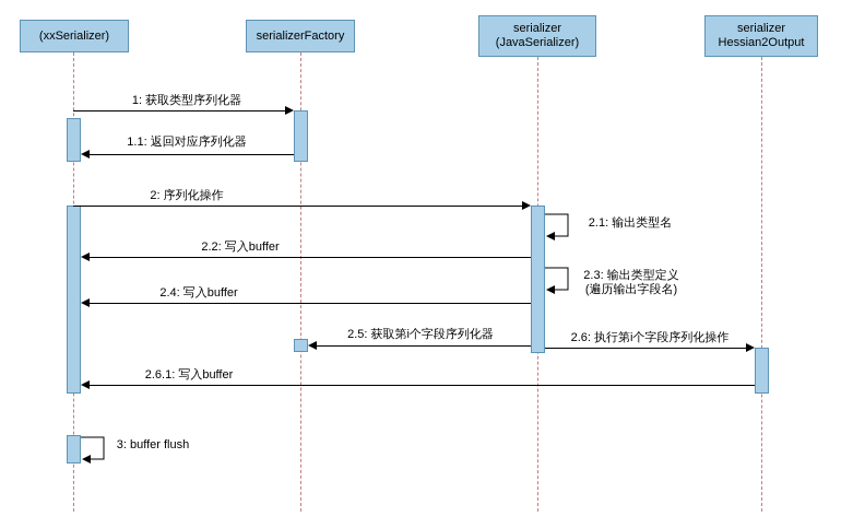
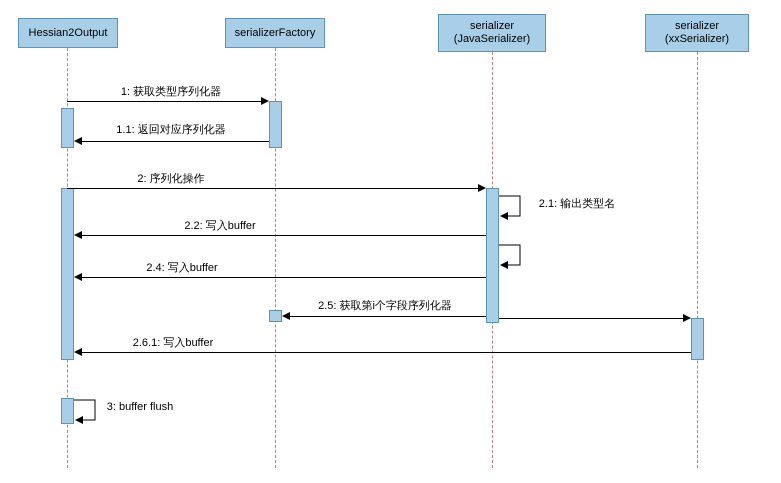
- (xxSerializer)
+ Hessian2Output
  serializerFactory
  serializer
  (JavaSerializer)
  serializer
- Hessian2Output
+ (xxSerializer)
  1: 获取类型序列化器
  1.1: 返回对应序列化器
  2: 序列化操作
  2.1: 输出类型名
  2.2: 写入buffer
- 2.3: 输出类型定义
- (遍历输出字段名)
  2.4: 写入buffer
  2.5: 获取第i个字段序列化器
- 2.6: 执行第i个字段序列化操作
  2.6.1: 写入buffer
  3: buffer flush
